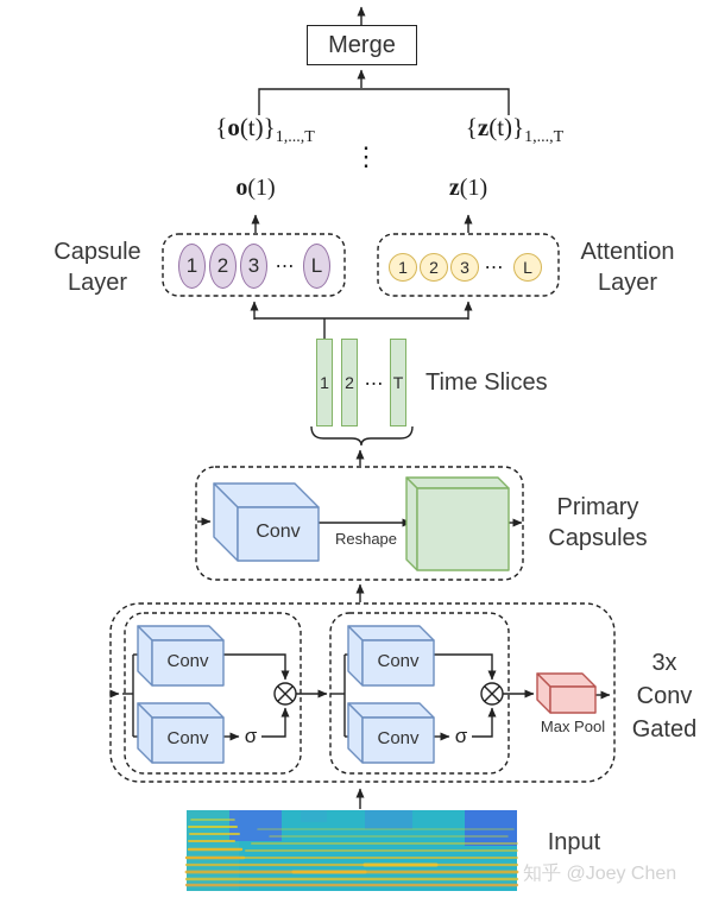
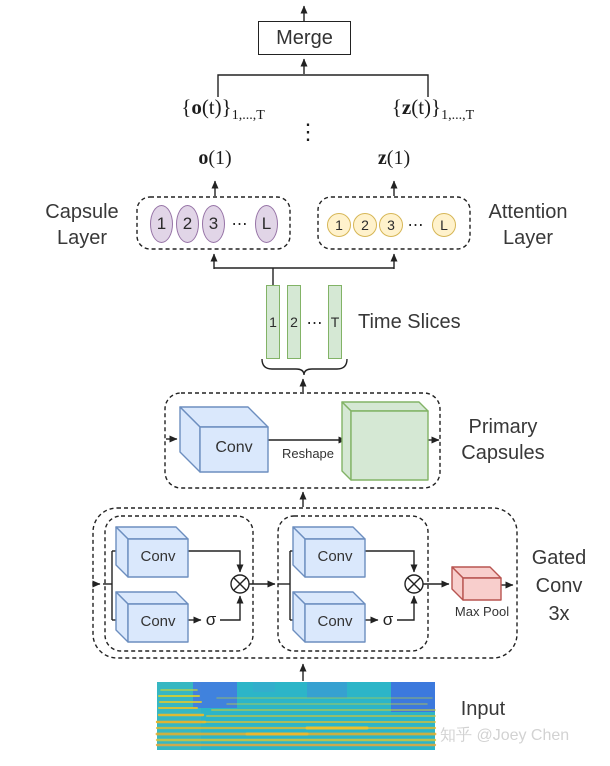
  Merge
  {o(t)}1,...,T
  {z(t)}1,...,T
  ⋮
  o(1)
  z(1)
  Capsule
  Layer
  1
  2
  3
  ⋯
  L
  Attention
  Layer
  1
  2
  3
  ⋯
  L
  1
  2
  ⋯
  T
  Time Slices
  Conv
  Reshape
  Primary
  Capsules
  Conv
  Conv
  Conv
  Conv
  σ
  σ
  Max Pool
- 3x
+ Gated
  Conv
- Gated
+ 3x
  Input
  知乎 @Joey Chen
